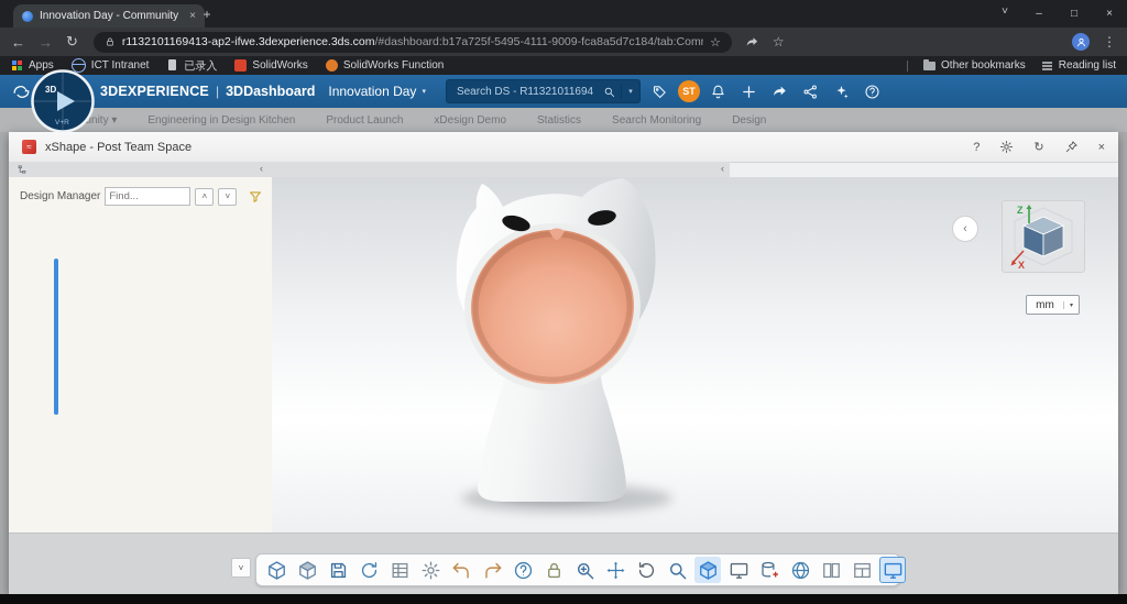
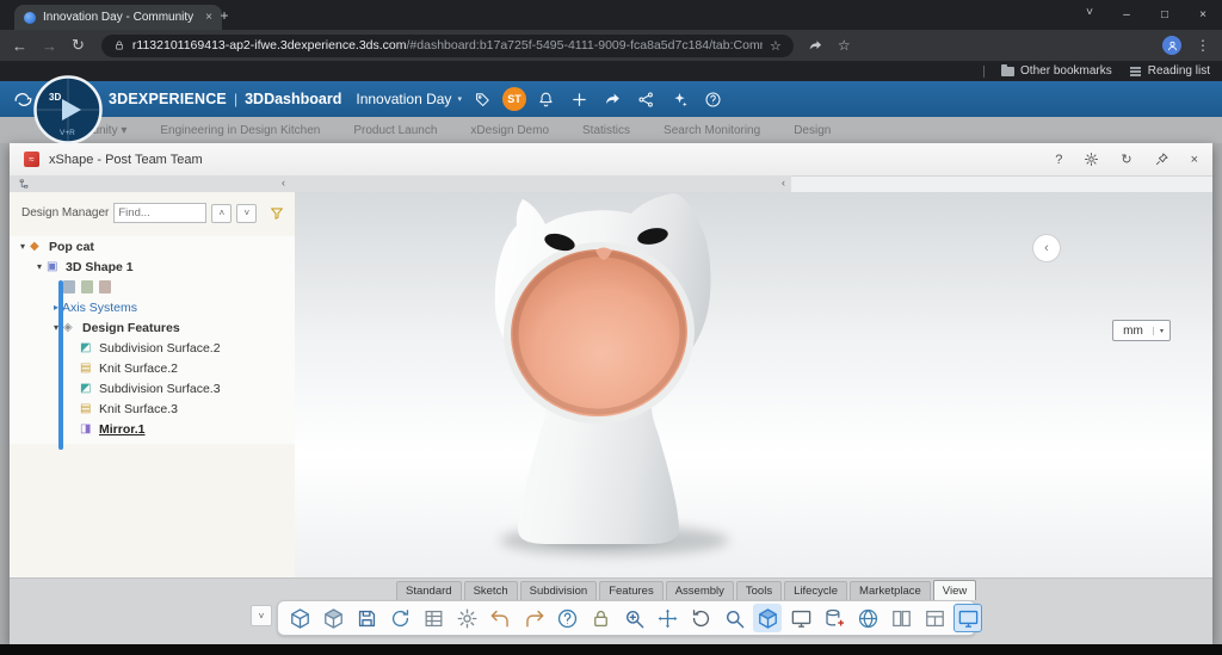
  Innovation Day - Community
  ×
  +
  ˅
  –
  □
  ×
  ←
  →
  ↻
  r1132101169413-ap2-ifwe.3dexperience.3ds.com/#dashboard:b17a725f-5495-4111-9009-fca8a5d7c184/tab:Com
  ☆
  ☆
  ⋮
- Apps
- ICT Intranet
- 已录入
- SolidWorks
- SolidWorks Function
  Other bookmarks
  Reading list
  3DEXPERIENCE
  |
  3DDashboard
  Innovation Day
- Search DS - R11321011694
  ST
  Engineering in Design Kitchen
  Product Launch
  xDesign Demo
  Statistics
  Search Monitoring
  Design
  3D
  ≈
- xShape - Post Team Space
+ xShape - Post Team Team
  ?
  ↻
  ×
  ‹
  ‹
  Design Manager
  Find...
  ˄
  ˅
+ Pop cat
+ 3D Shape 1
+ Axis Systems
+ Design Features
+ Subdivision Surface.2
+ Knit Surface.2
+ Subdivision Surface.3
+ Knit Surface.3
+ Mirror.1
  ‹
- Z
- X
  mm
+ Standard
+ Sketch
+ Subdivision
+ Features
+ Assembly
+ Tools
+ Lifecycle
+ Marketplace
+ View
  ˅
